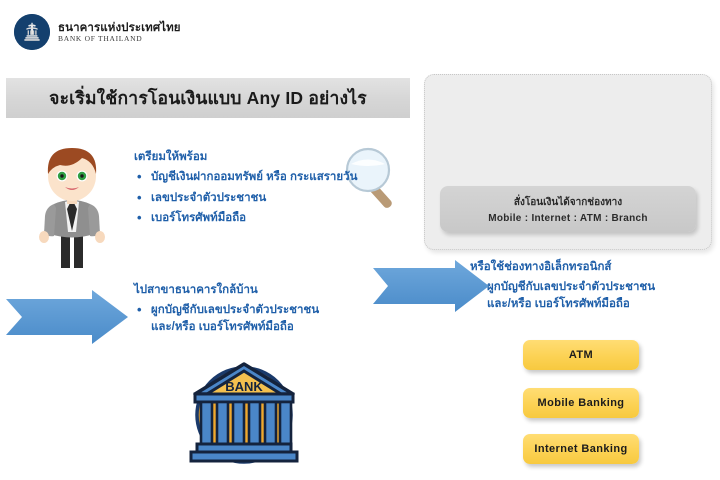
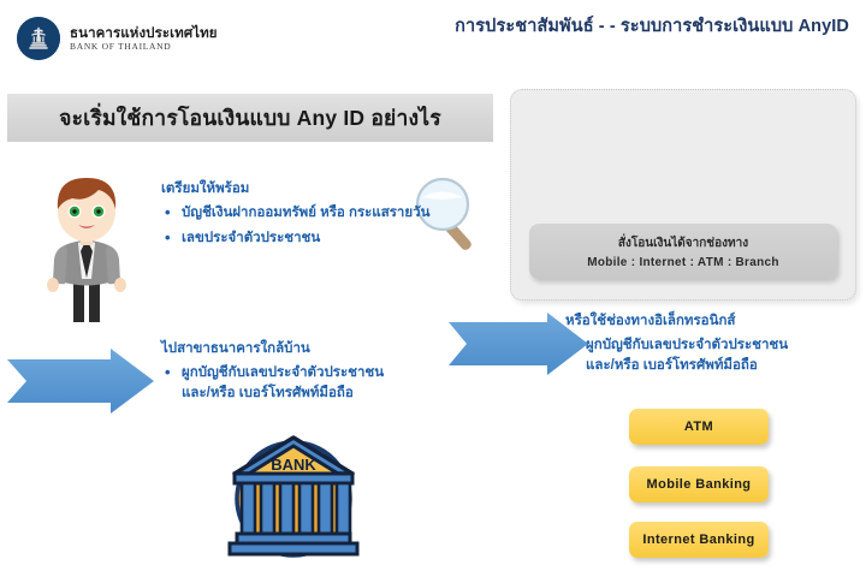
  ธนาคารแห่งประเทศไทย
  BANK OF THAILAND
+ การประชาสัมพันธ์ - - ระบบการชำระเงินแบบ AnyID
  จะเริ่มใช้การโอนเงินแบบ Any ID อย่างไร
  สั่งโอนเงินได้จากช่องทาง
  Mobile : Internet : ATM : Branch
  เตรียมให้พร้อม
  บัญชีเงินฝากออมทรัพย์ หรือ กระแสรายวัน
  เลขประจำตัวประชาชน
- เบอร์โทรศัพท์มือถือ
  ไปสาขาธนาคารใกล้บ้าน
  ผูกบัญชีกับเลขประจำตัวประชาชน
  และ/หรือ เบอร์โทรศัพท์มือถือ
  หรือใช้ช่องทางอิเล็กทรอนิกส์
  ผูกบัญชีกับเลขประจำตัวประชาชน
  และ/หรือ เบอร์โทรศัพท์มือถือ
  BANK
  ATM
  Mobile Banking
  Internet Banking
